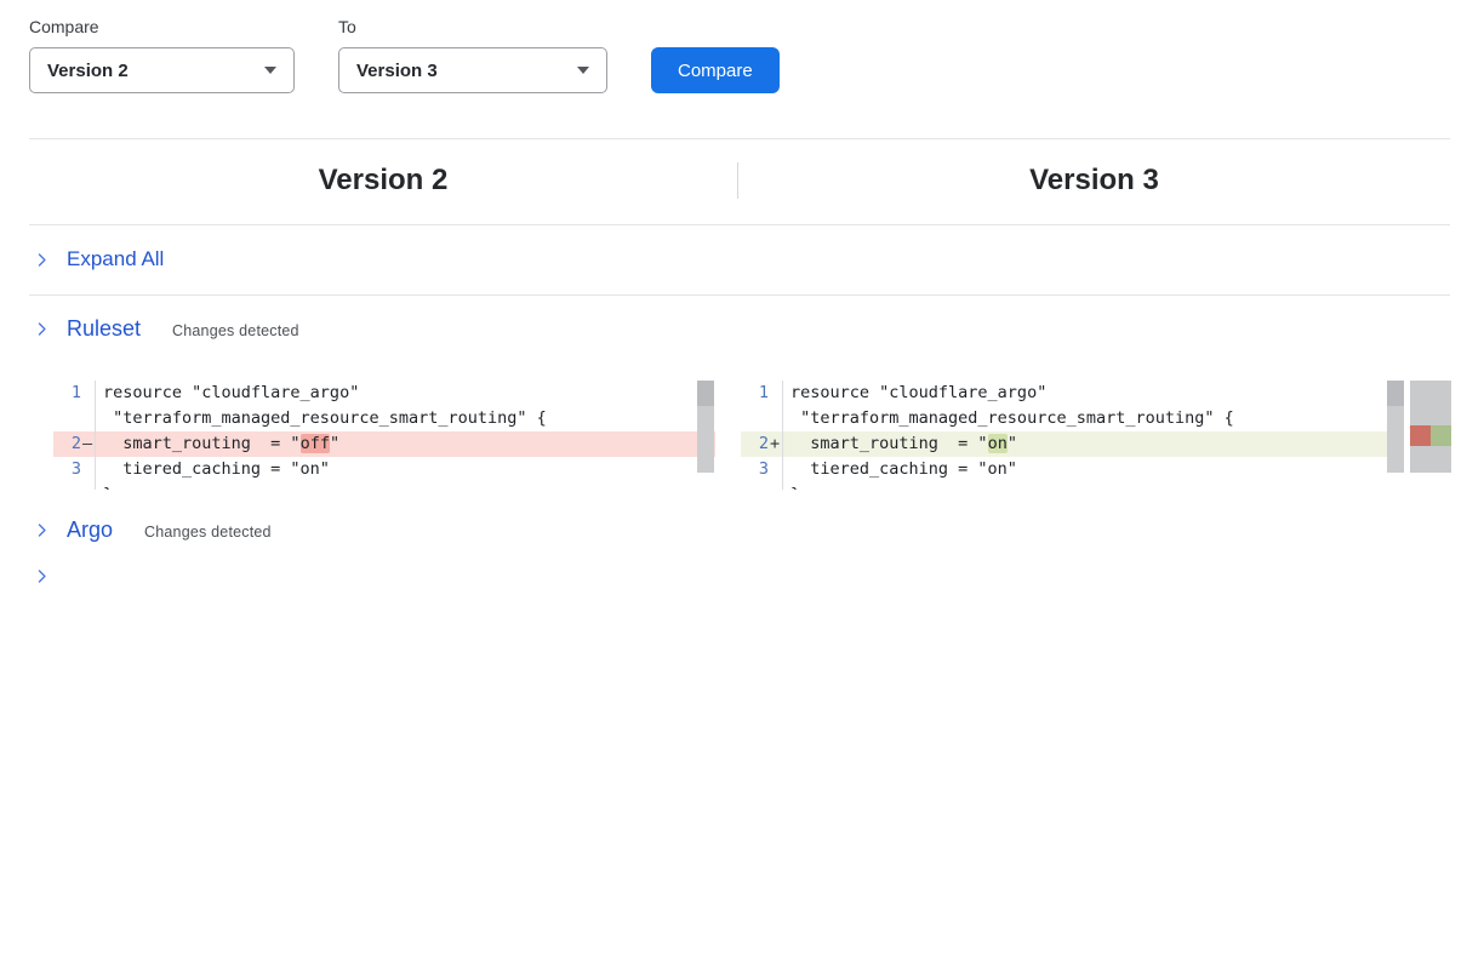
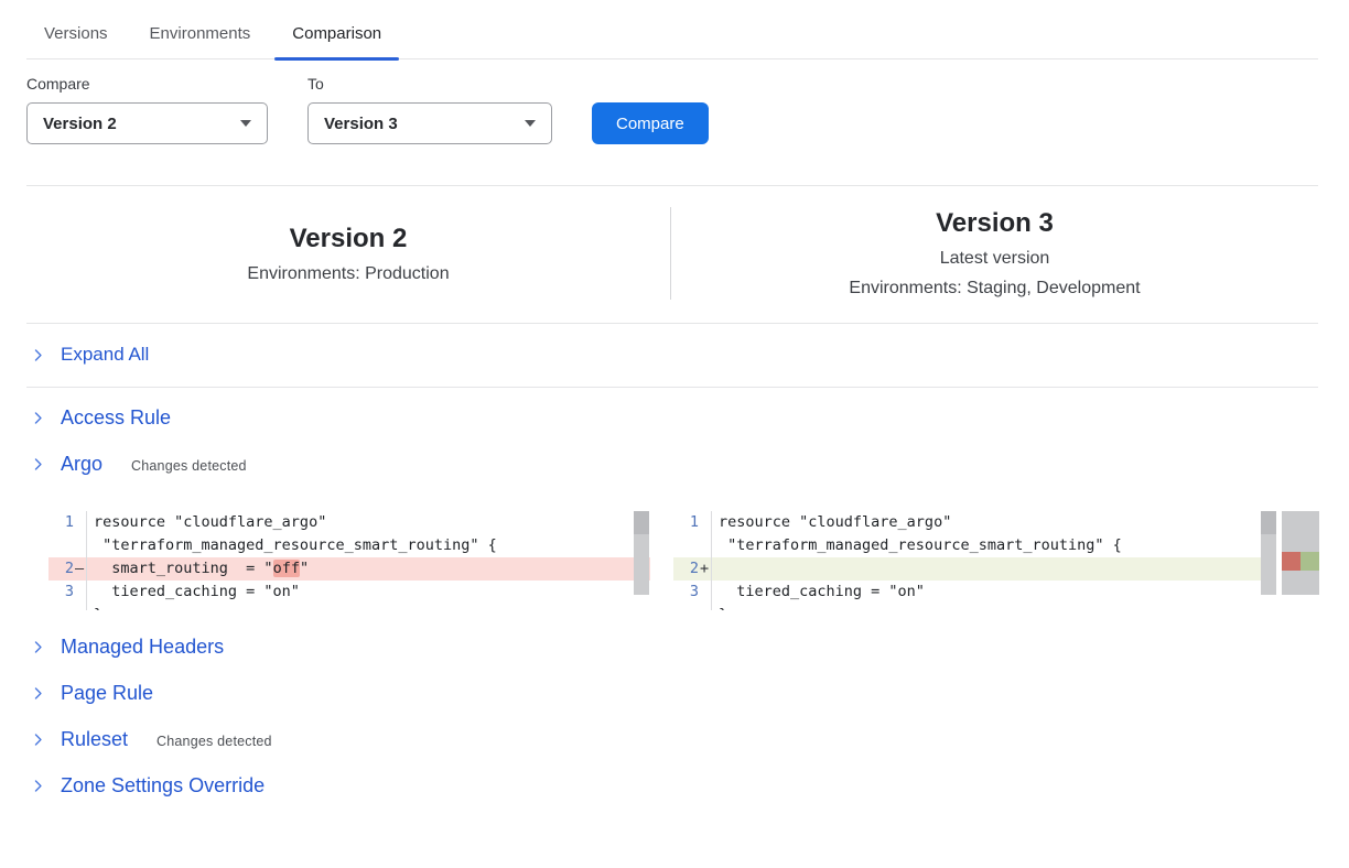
+ Versions
+ Environments
+ Comparison
  Compare
  Version 2
  To
  Version 3
  Compare
  Version 2
+ Environments: Production
  Version 3
+ Latest version
+ Environments: Staging, Development
  Expand All
+ Access Rule
- Ruleset
+ Argo
  Changes detected
  1
  resource "cloudflare_argo"
  "terraform_managed_resource_smart_routing" {
  2
  –
  smart_routing = "off"
  3
  tiered_caching = "on"
  1
  resource "cloudflare_argo"
  "terraform_managed_resource_smart_routing" {
  2
  +
- smart_routing = "on"
  3
  tiered_caching = "on"
+ Managed Headers
+ Page Rule
- Argo
+ Ruleset
  Changes detected
+ Zone Settings Override
